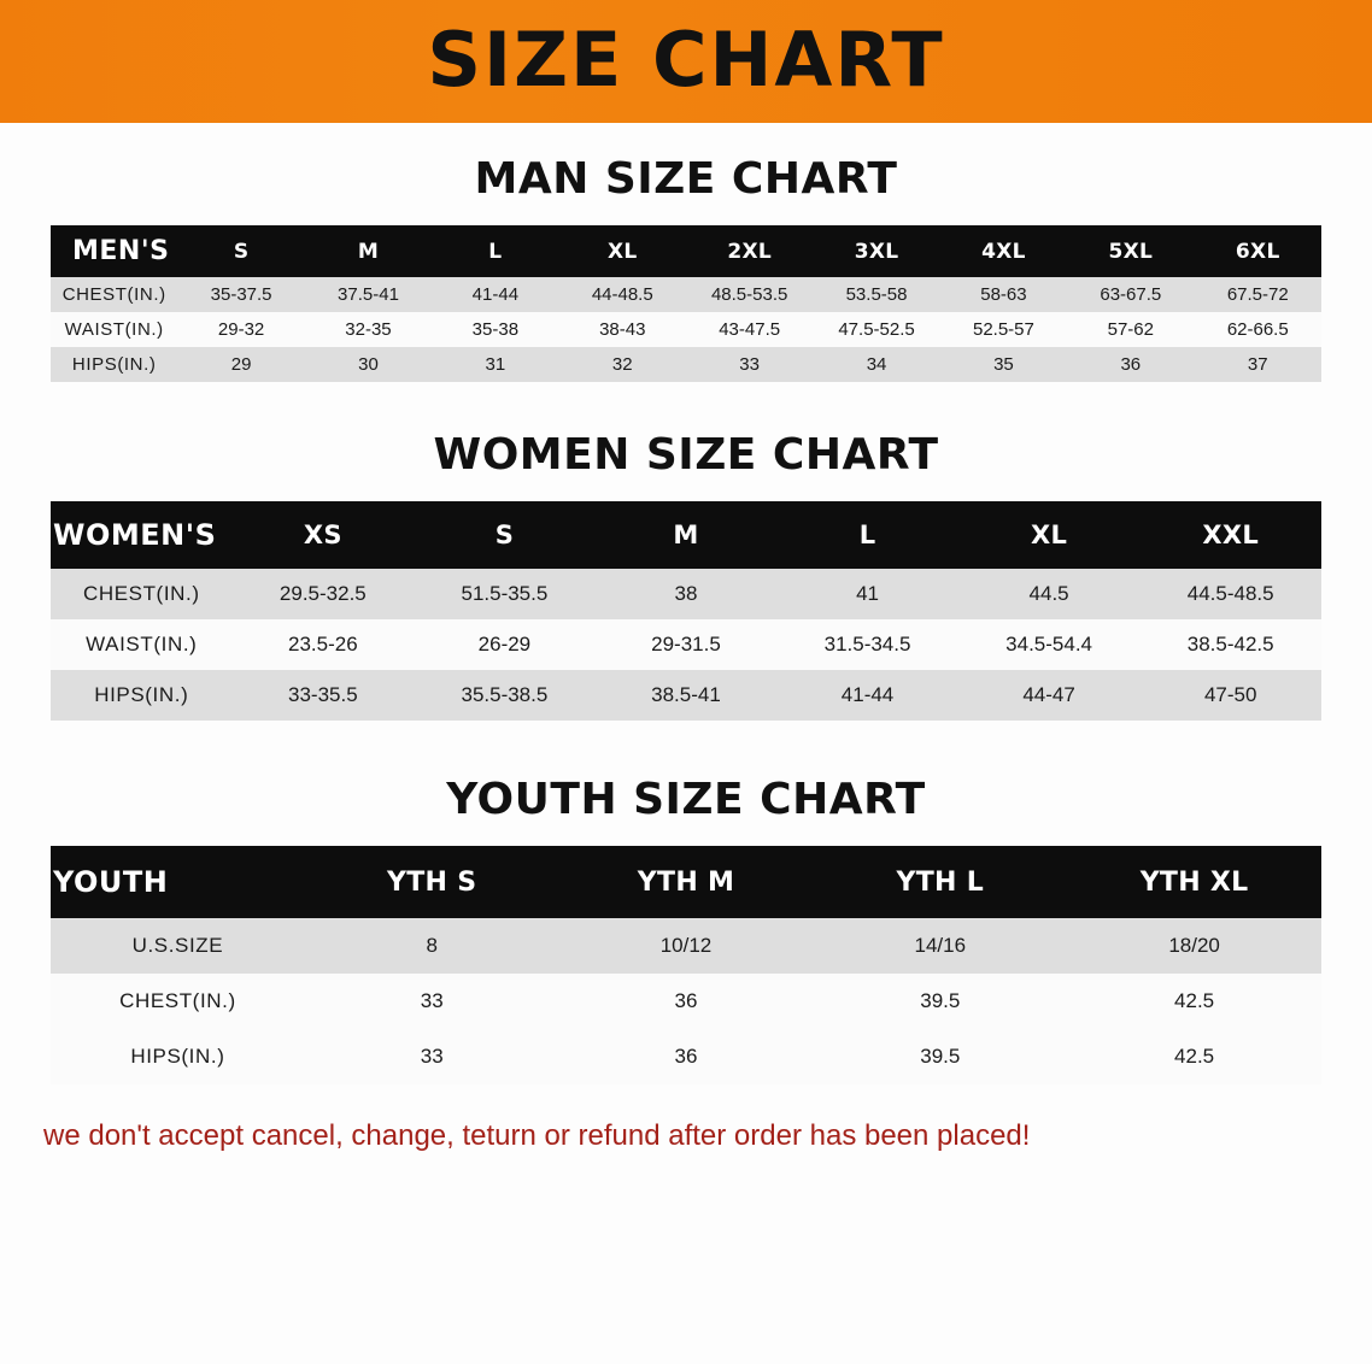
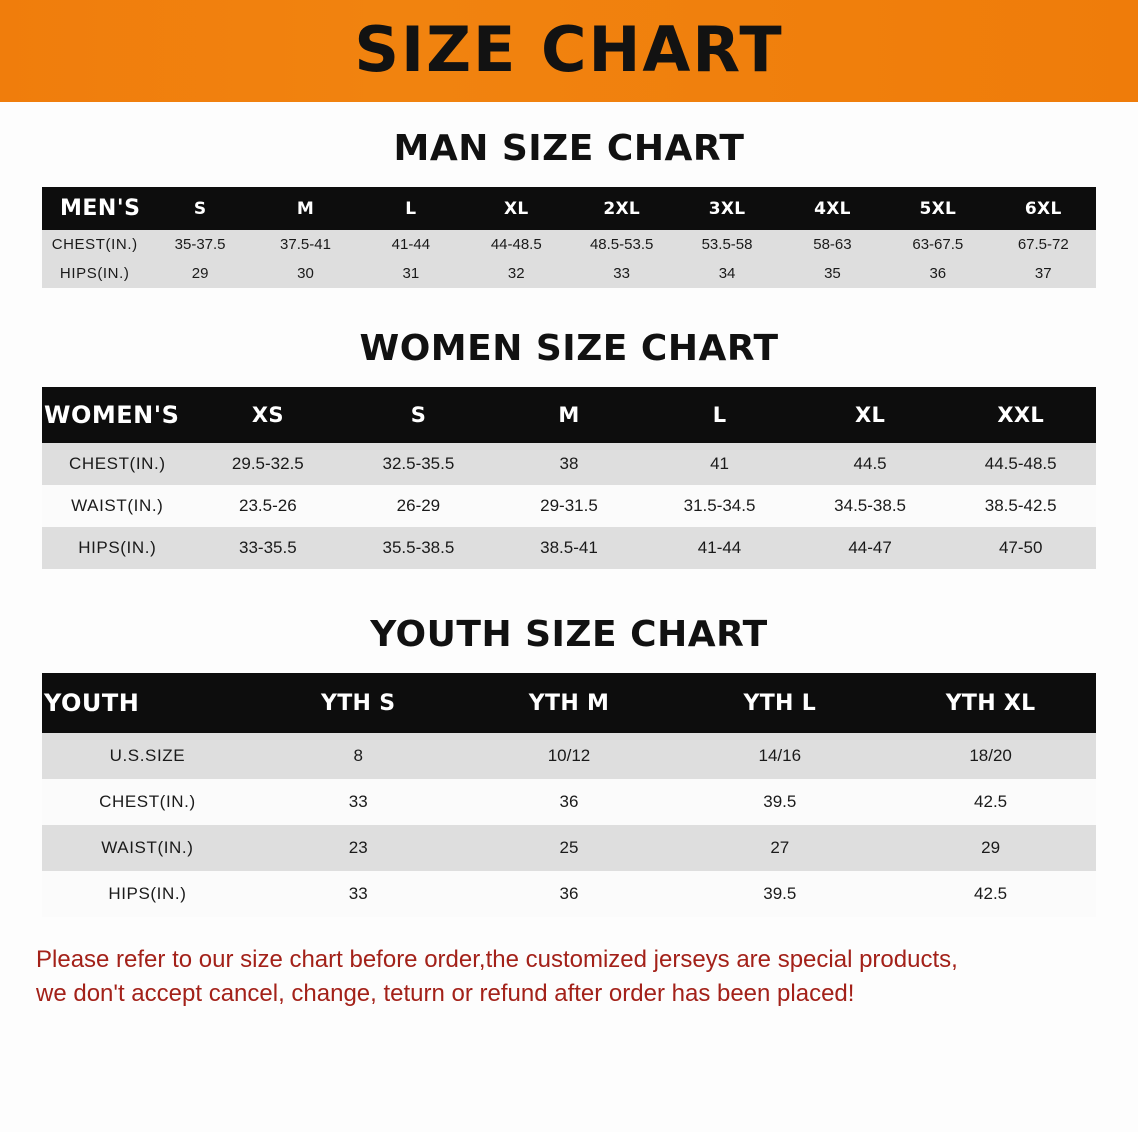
  SIZE CHART
  MAN SIZE CHART
  MEN'S	S	M	L	XL	2XL	3XL	4XL	5XL	6XL
  CHEST(IN.)	35-37.5	37.5-41	41-44	44-48.5	48.5-53.5	53.5-58	58-63	63-67.5	67.5-72
- WAIST(IN.)	29-32	32-35	35-38	38-43	43-47.5	47.5-52.5	52.5-57	57-62	62-66.5
  HIPS(IN.)	29	30	31	32	33	34	35	36	37
  WOMEN SIZE CHART
  WOMEN'S	XS	S	M	L	XL	XXL
- CHEST(IN.)	29.5-32.5	51.5-35.5	38	41	44.5	44.5-48.5
+ CHEST(IN.)	29.5-32.5	32.5-35.5	38	41	44.5	44.5-48.5
- WAIST(IN.)	23.5-26	26-29	29-31.5	31.5-34.5	34.5-54.4	38.5-42.5
+ WAIST(IN.)	23.5-26	26-29	29-31.5	31.5-34.5	34.5-38.5	38.5-42.5
  HIPS(IN.)	33-35.5	35.5-38.5	38.5-41	41-44	44-47	47-50
  YOUTH SIZE CHART
  YOUTH	YTH S	YTH M	YTH L	YTH XL
  U.S.SIZE	8	10/12	14/16	18/20
  CHEST(IN.)	33	36	39.5	42.5
+ WAIST(IN.)	23	25	27	29
  HIPS(IN.)	33	36	39.5	42.5
+ Please refer to our size chart before order,the customized jerseys are special products,
  we don't accept cancel, change, teturn or refund after order has been placed!
